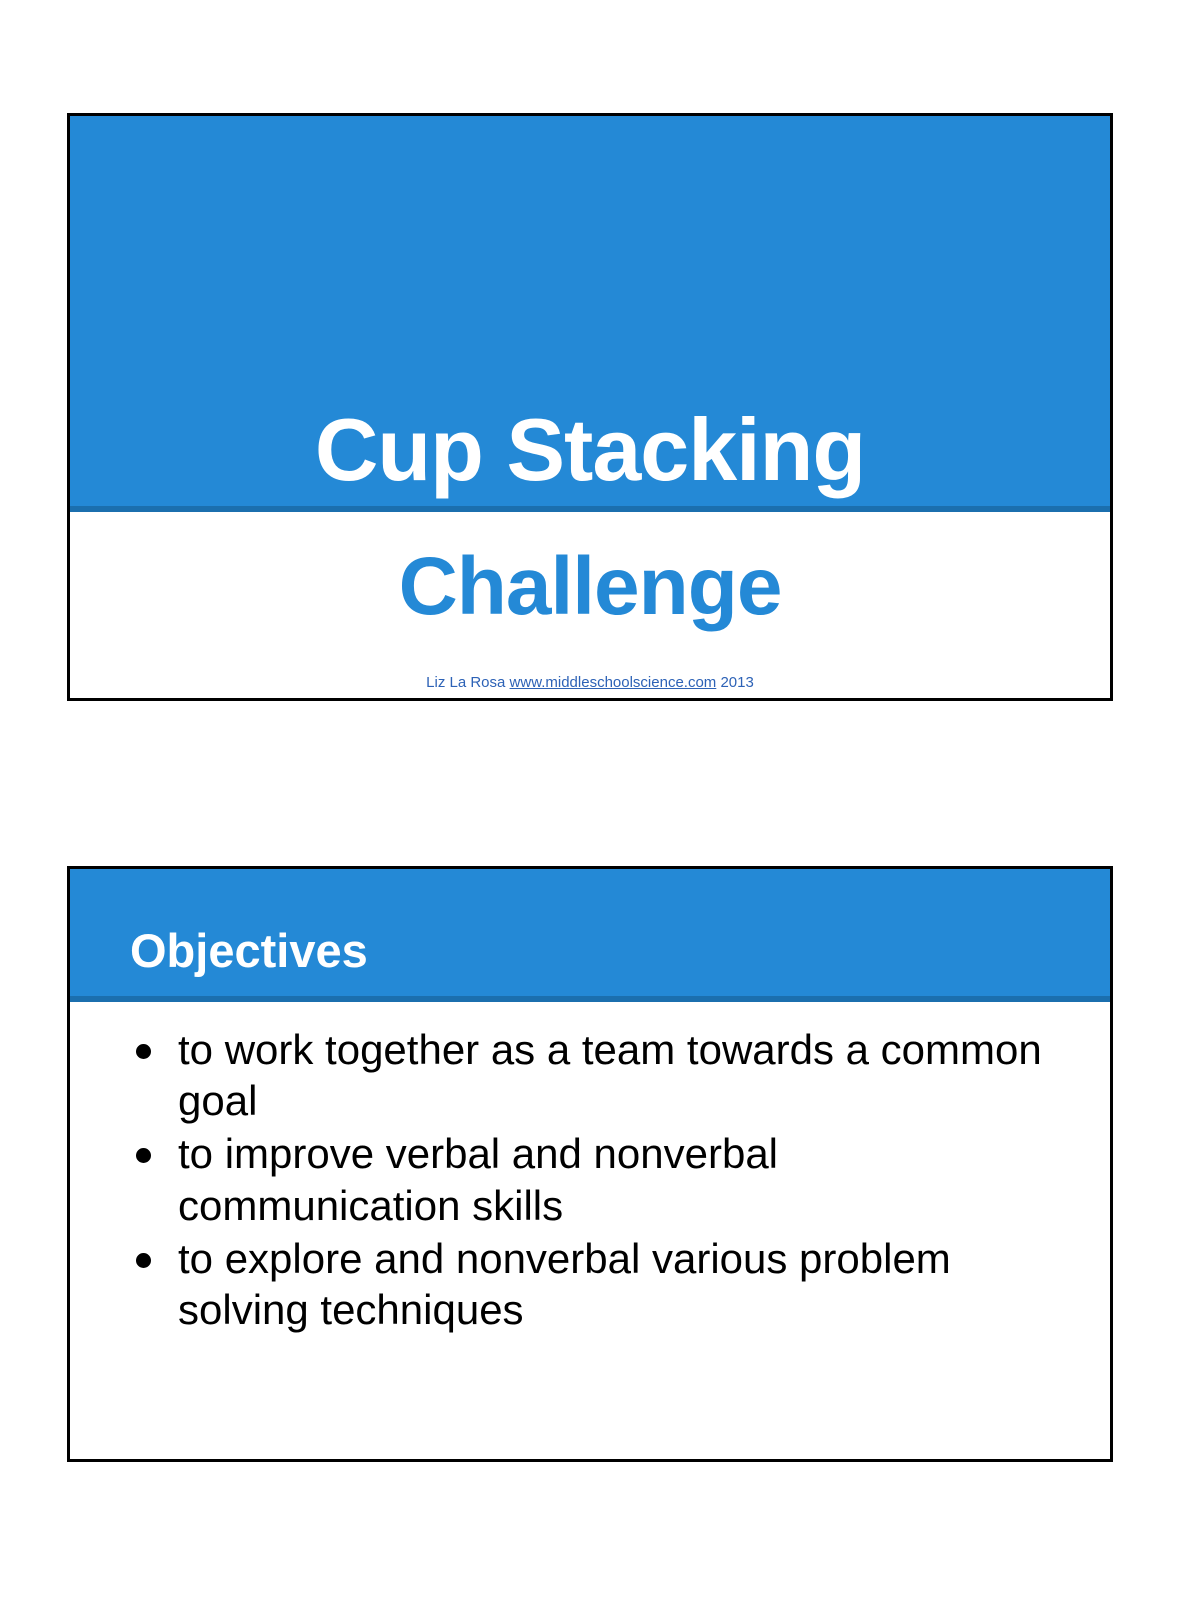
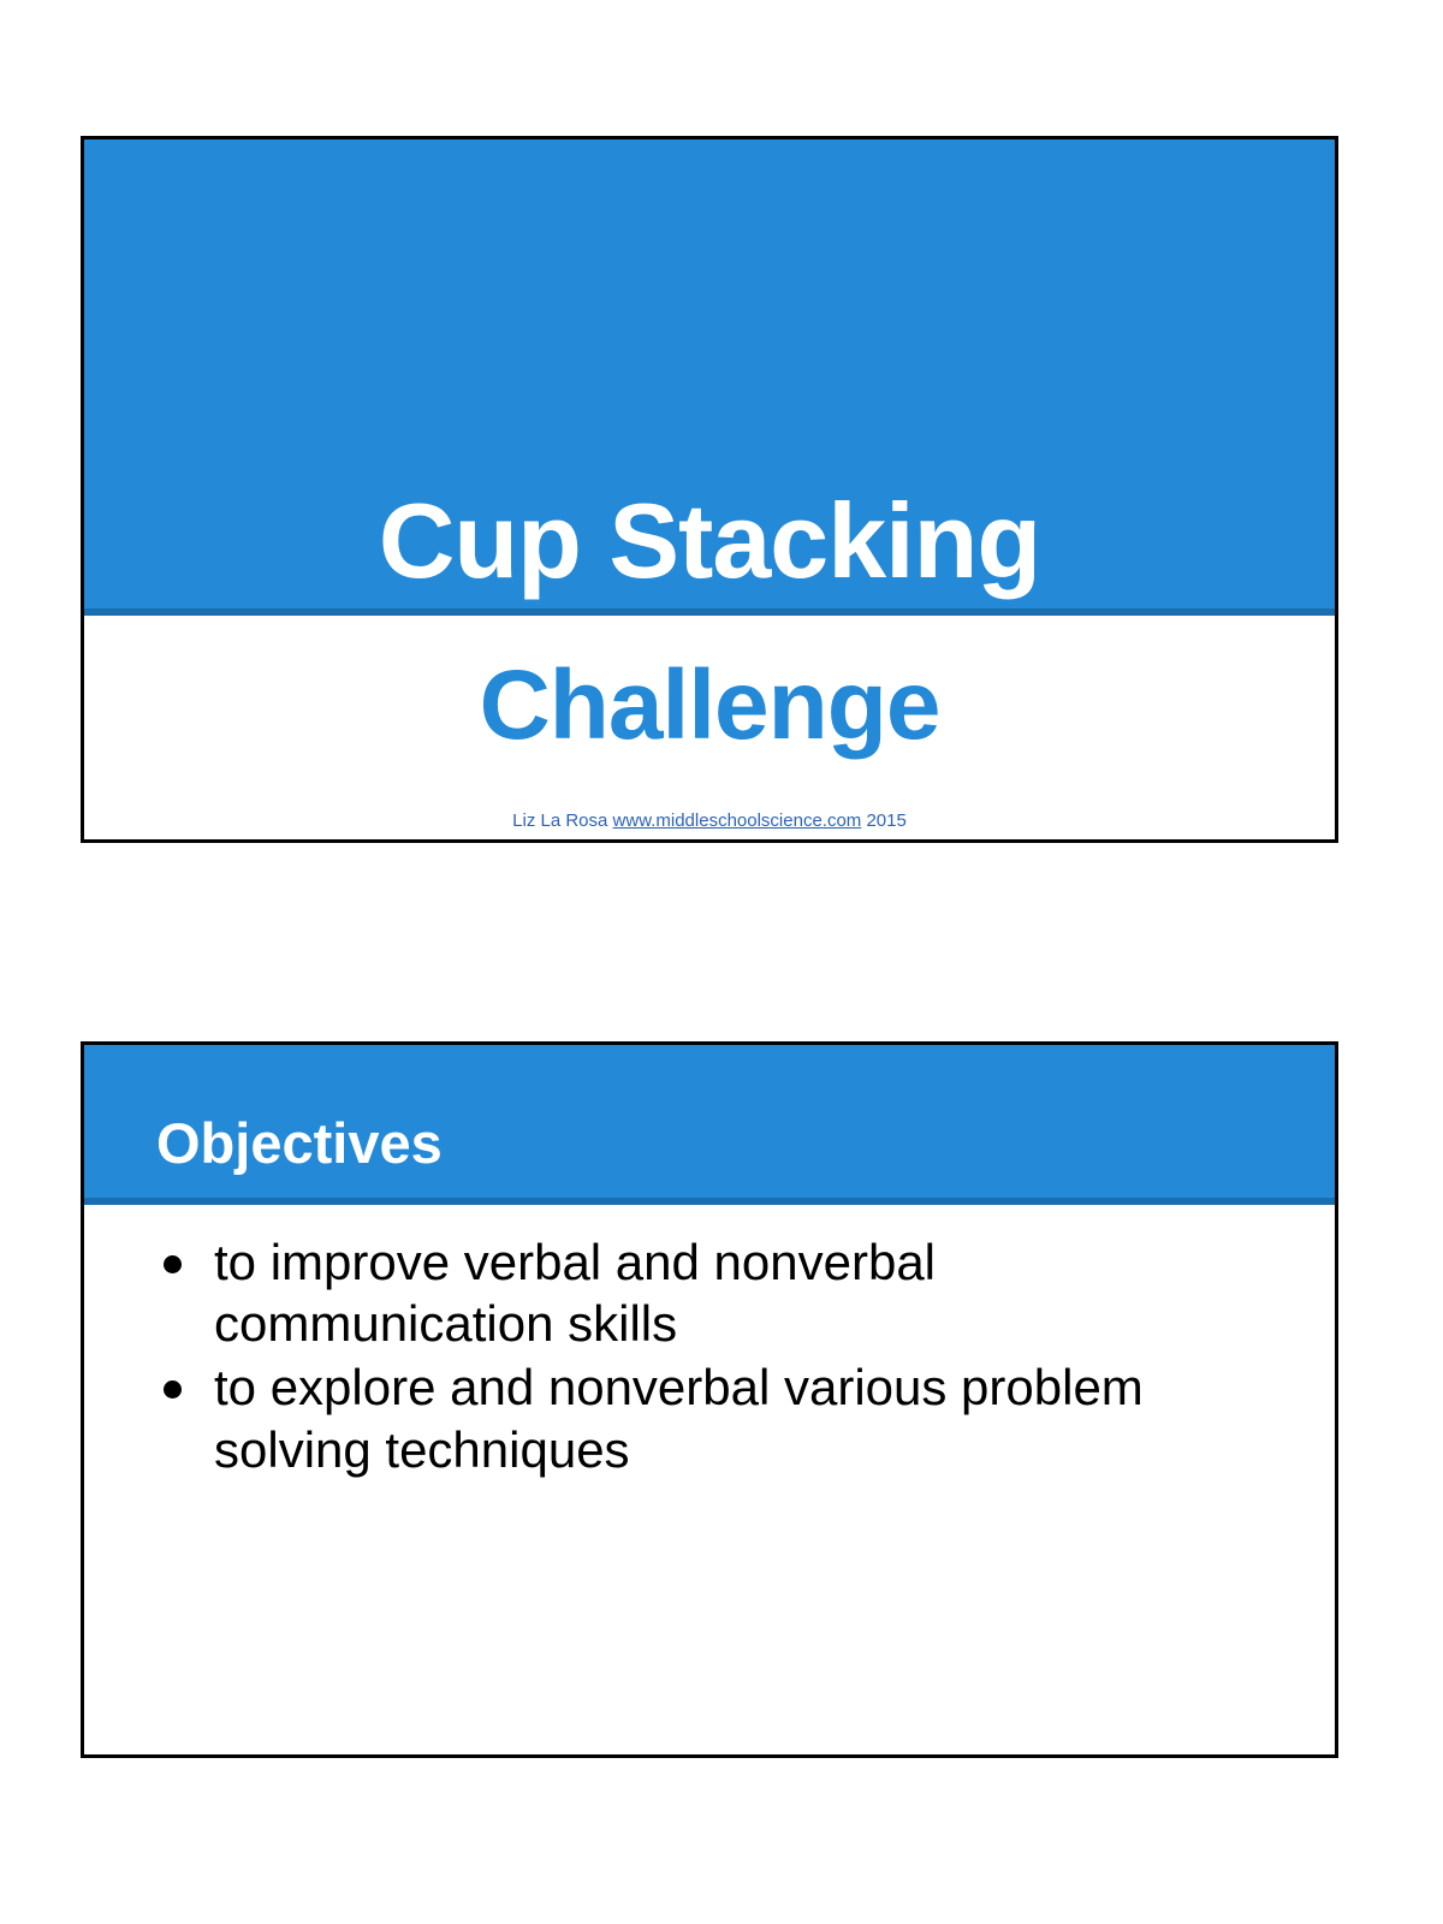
  Cup Stacking
  Challenge
- Liz La Rosa www.middleschoolscience.com 2013
+ Liz La Rosa www.middleschoolscience.com 2015
  Objectives
- to work together as a team towards a common goal
  to improve verbal and nonverbal communication skills
  to explore and nonverbal various problem solving techniques
